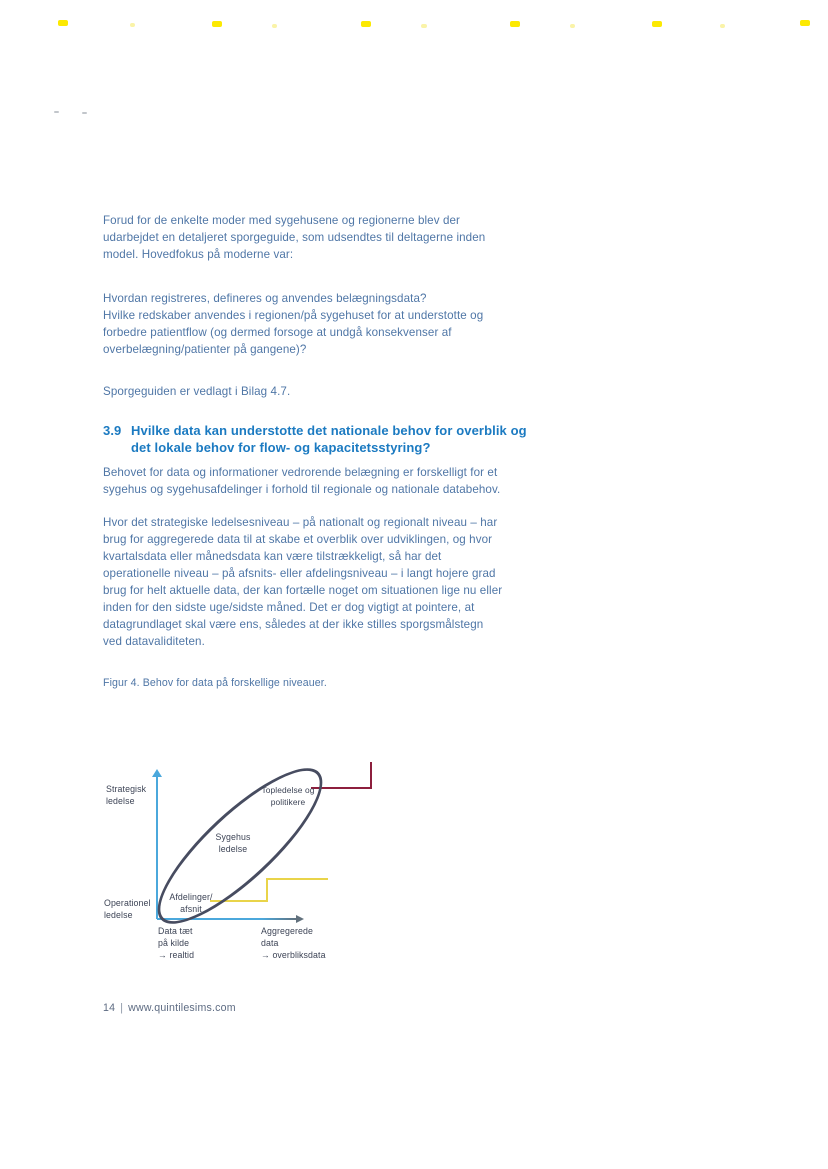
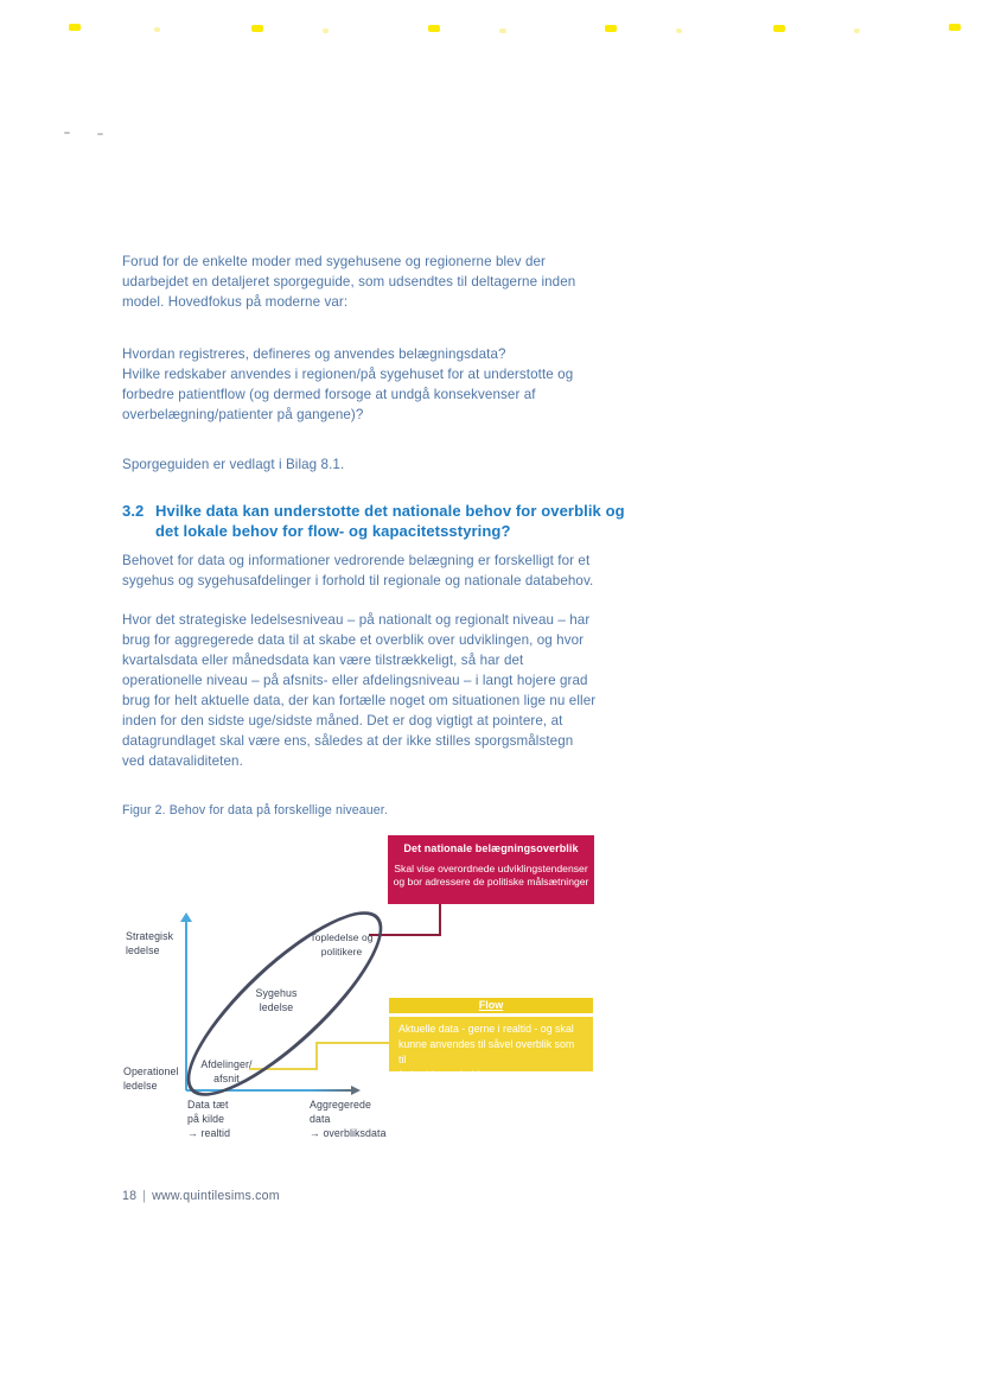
  Forud for de enkelte moder med sygehusene og regionerne blev der
  udarbejdet en detaljeret sporgeguide, som udsendtes til deltagerne inden
  model. Hovedfokus på moderne var:
  Hvordan registreres, defineres og anvendes belægningsdata?
  Hvilke redskaber anvendes i regionen/på sygehuset for at understotte og
  forbedre patientflow (og dermed forsoge at undgå konsekvenser af
  overbelægning/patienter på gangene)?
- Sporgeguiden er vedlagt i Bilag 4.7.
+ Sporgeguiden er vedlagt i Bilag 8.1.
- 3.9
+ 3.2
  Hvilke data kan understotte det nationale behov for overblik og
  det lokale behov for flow- og kapacitetsstyring?
  Behovet for data og informationer vedrorende belægning er forskelligt for et
  sygehus og sygehusafdelinger i forhold til regionale og nationale databehov.
  Hvor det strategiske ledelsesniveau – på nationalt og regionalt niveau – har
  brug for aggregerede data til at skabe et overblik over udviklingen, og hvor
  kvartalsdata eller månedsdata kan være tilstrækkeligt, så har det
  operationelle niveau – på afsnits- eller afdelingsniveau – i langt hojere grad
  brug for helt aktuelle data, der kan fortælle noget om situationen lige nu eller
  inden for den sidste uge/sidste måned. Det er dog vigtigt at pointere, at
  datagrundlaget skal være ens, således at der ikke stilles sporgsmålstegn
  ved datavaliditeten.
- Figur 4. Behov for data på forskellige niveauer.
+ Figur 2. Behov for data på forskellige niveauer.
+ Det nationale belægningsoverblik
+ Skal vise overordnede udviklingstendenser
+ og bor adressere de politiske målsætninger
+ Flow
+ Aktuelle data - gerne i realtid - og skal
+ kunne anvendes til såvel overblik som til
+ forbedringsarbejde
  Strategisk
  ledelse
  Operationel
  ledelse
  Data tæt
  på kilde
  → realtid
  Aggregerede
  data
  → overbliksdata
  Topledelse og
  politikere
  Sygehus
  ledelse
  Afdelinger/
  afsnit
- 14 | www.quintilesims.com
+ 18 | www.quintilesims.com
